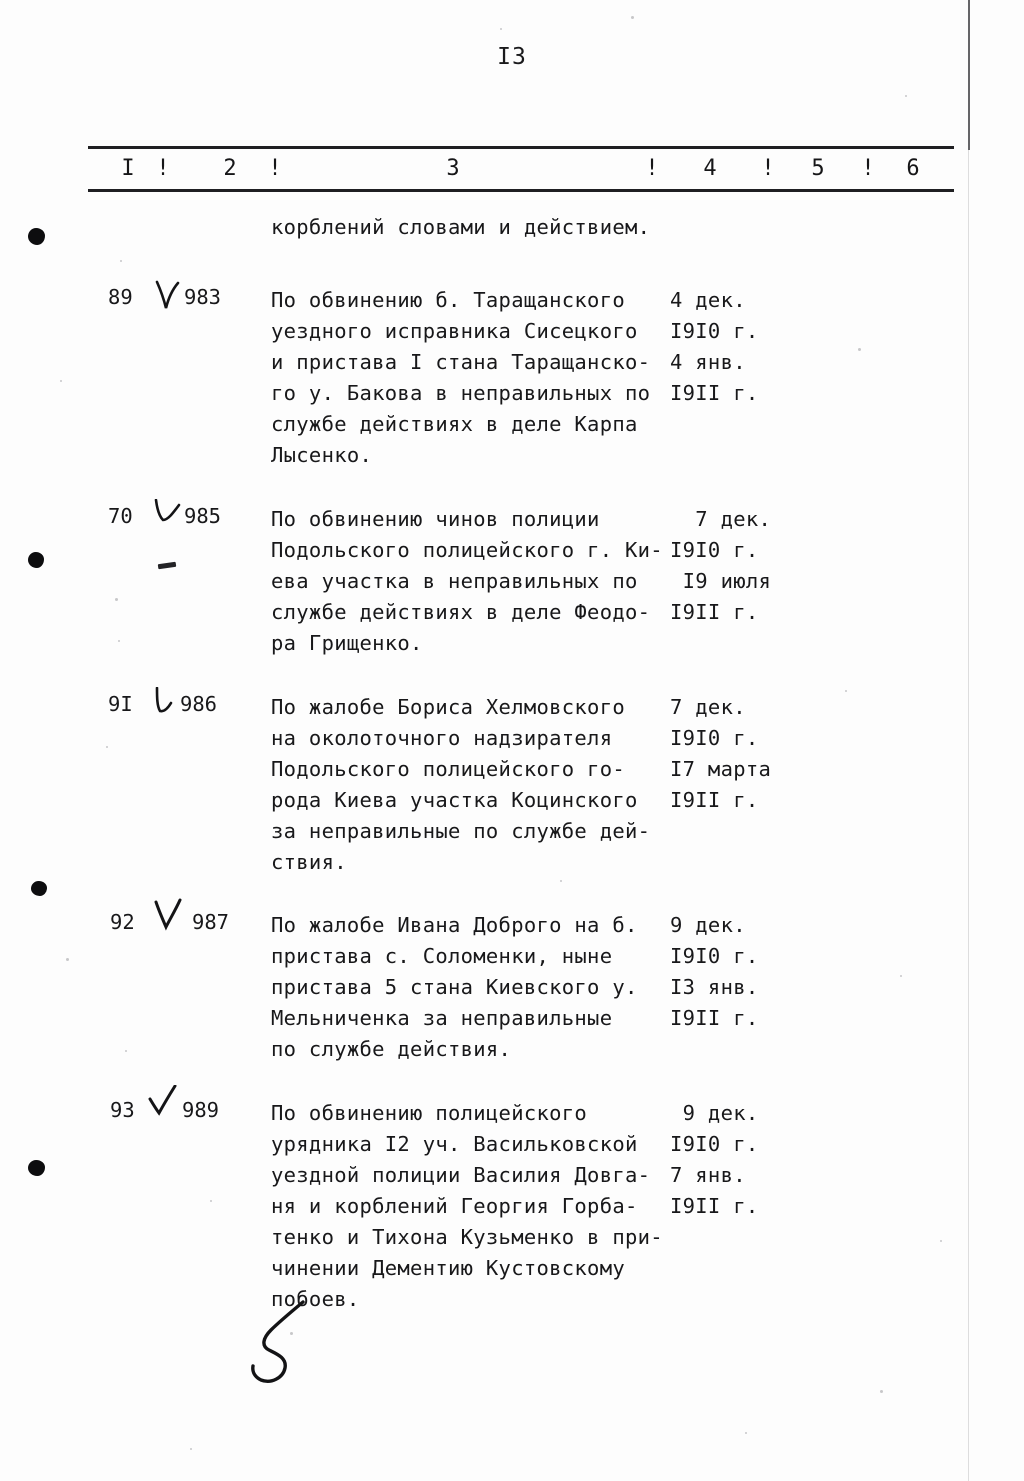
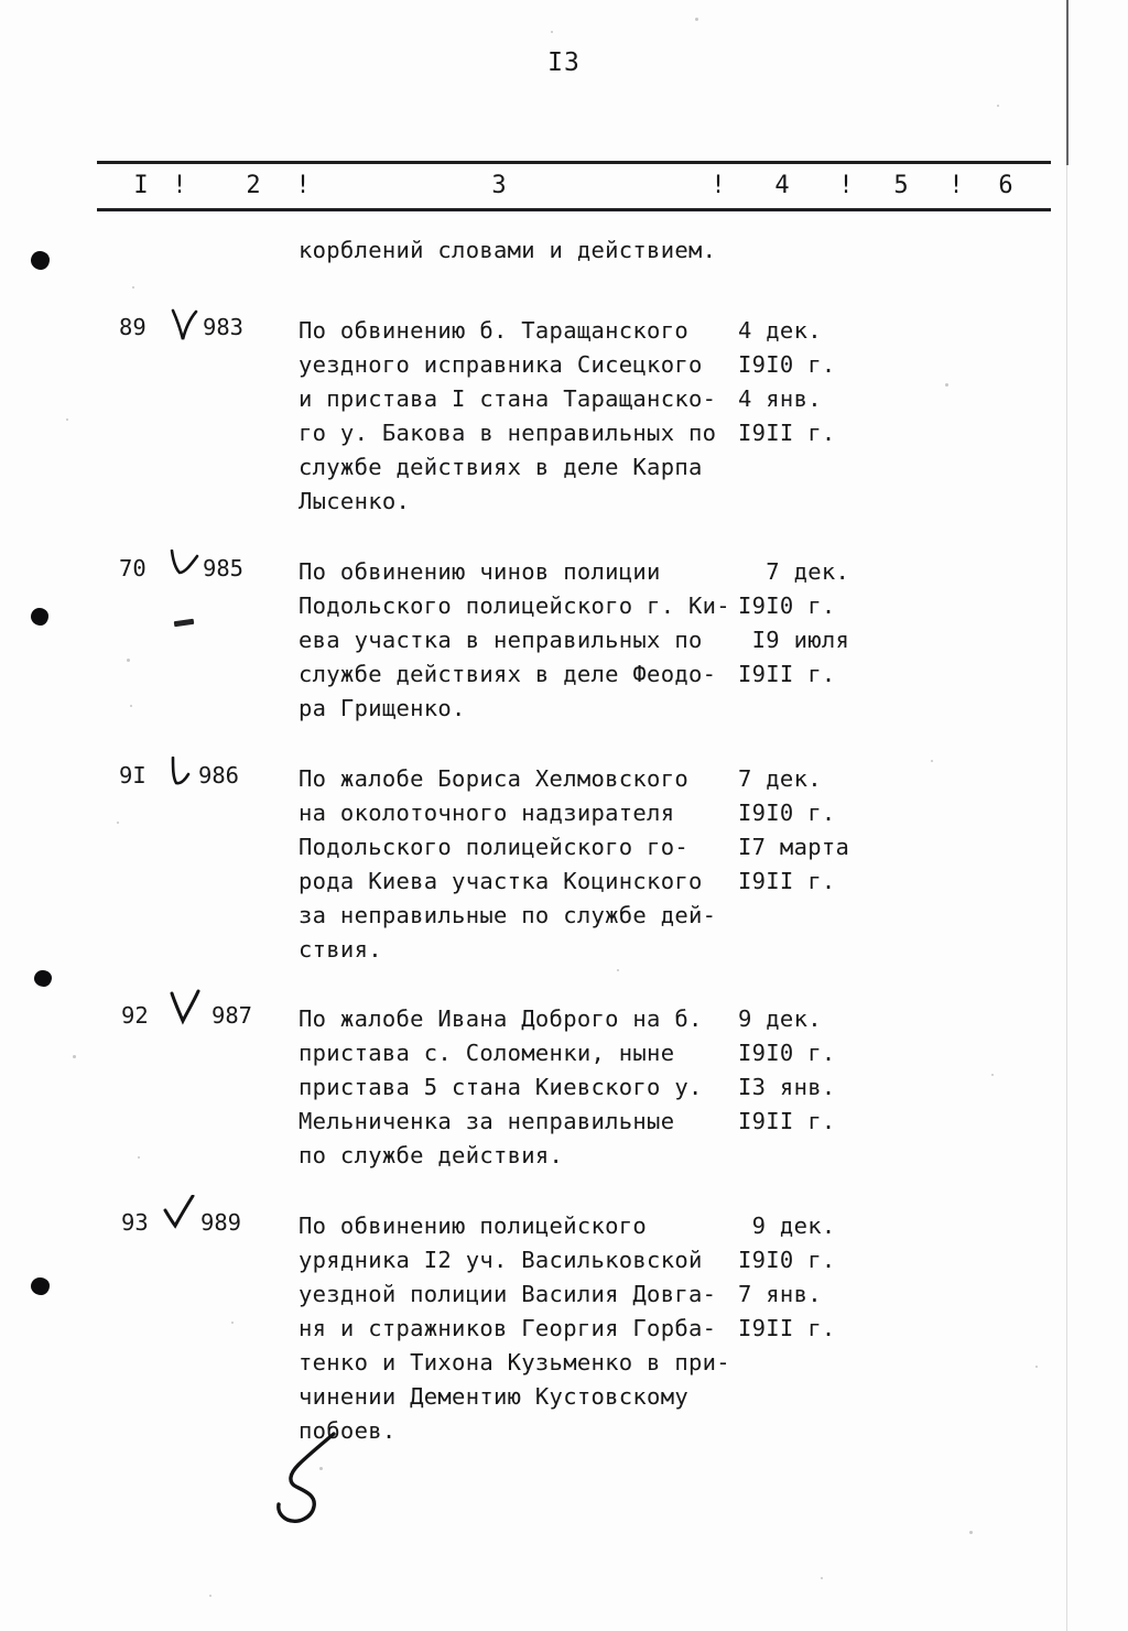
  I3
  I
  !
  2
  !
  3
  !
  4
  !
  5
  !
  6
  корблений словами и действием.
  89
  983
  По обвинению б. Таращанского
  уездного исправника Сисецкого
  и пристава I стана Таращанско-
  го у. Бакова в неправильных по
  службе действиях в деле Карпа
  Лысенко.
  4 дек.
  I9I0 г.
  4 янв.
  I9II г.
  70
  985
  По обвинению чинов полиции
  Подольского полицейского г. Ки-
  ева участка в неправильных по
  службе действиях в деле Феодо-
  ра Грищенко.
  7 дек.
  I9I0 г.
  I9 июля
  I9II г.
  9I
  986
  По жалобе Бориса Хелмовского
  на околоточного надзирателя
  Подольского полицейского го-
  рода Киева участка Коцинского
  за неправильные по службе дей-
  ствия.
  7 дек.
  I9I0 г.
  I7 марта
  I9II г.
  92
  987
  По жалобе Ивана Доброго на б.
  пристава с. Соломенки, ныне
  пристава 5 стана Киевского у.
  Мельниченка за неправильные
  по службе действия.
  9 дек.
  I9I0 г.
  I3 янв.
  I9II г.
  93
  989
  По обвинению полицейского
  урядника I2 уч. Васильковской
  уездной полиции Василия Довга-
- ня и корблений Георгия Горба-
+ ня и стражников Георгия Горба-
  тенко и Тихона Кузьменко в при-
  чинении Дементию Кустовскому
  побоев.
  9 дек.
  I9I0 г.
  7 янв.
  I9II г.
